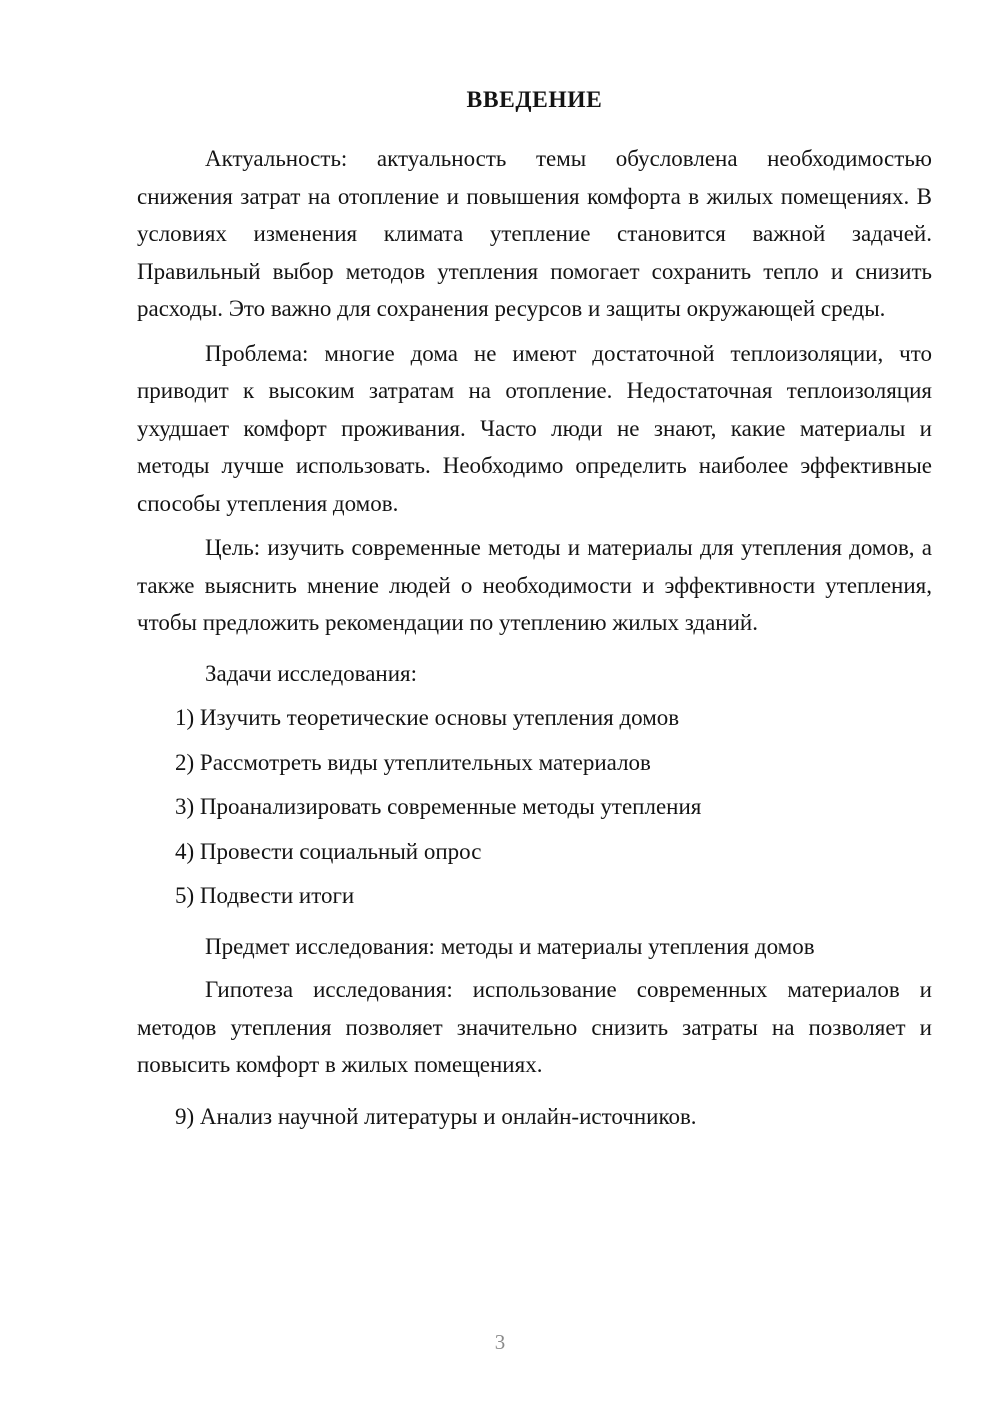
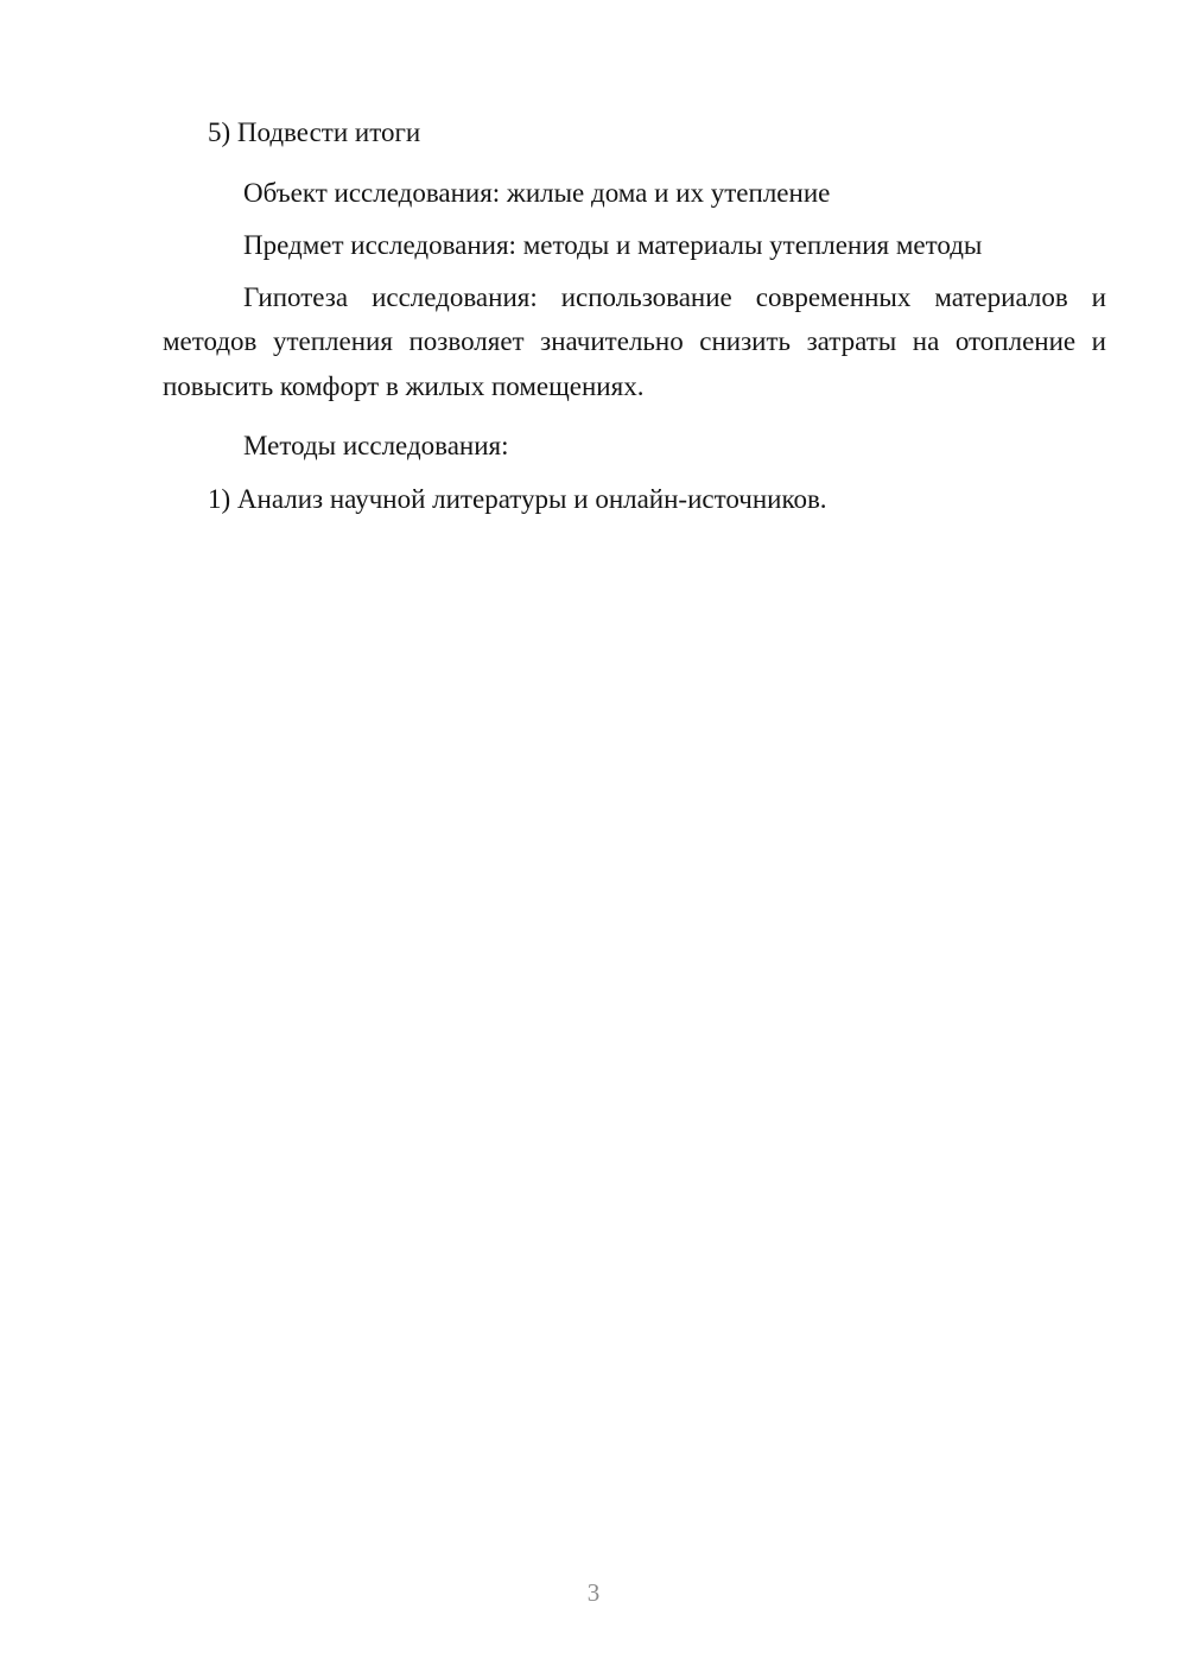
- ВВЕДЕНИЕ
- Актуальность: актуальность темы обусловлена необходимостью снижения затрат на отопление и повышения комфорта в жилых помещениях. В условиях изменения климата утепление становится важной задачей. Правильный выбор методов утепления помогает сохранить тепло и снизить расходы. Это важно для сохранения ресурсов и защиты окружающей среды.
- Проблема: многие дома не имеют достаточной теплоизоляции, что приводит к высоким затратам на отопление. Недостаточная теплоизоляция ухудшает комфорт проживания. Часто люди не знают, какие материалы и методы лучше использовать. Необходимо определить наиболее эффективные способы утепления домов.
- Цель: изучить современные методы и материалы для утепления домов, а также выяснить мнение людей о необходимости и эффективности утепления, чтобы предложить рекомендации по утеплению жилых зданий.
- Задачи исследования:
- 1) Изучить теоретические основы утепления домов
- 2) Рассмотреть виды утеплительных материалов
- 3) Проанализировать современные методы утепления
- 4) Провести социальный опрос
  5) Подвести итоги
+ Объект исследования: жилые дома и их утепление
- Предмет исследования: методы и материалы утепления домов
+ Предмет исследования: методы и материалы утепления методы
- Гипотеза исследования: использование современных материалов и методов утепления позволяет значительно снизить затраты на позволяет и повысить комфорт в жилых помещениях.
+ Гипотеза исследования: использование современных материалов и методов утепления позволяет значительно снизить затраты на отопление и повысить комфорт в жилых помещениях.
+ Методы исследования:
- 9) Анализ научной литературы и онлайн-источников.
+ 1) Анализ научной литературы и онлайн-источников.
  3
